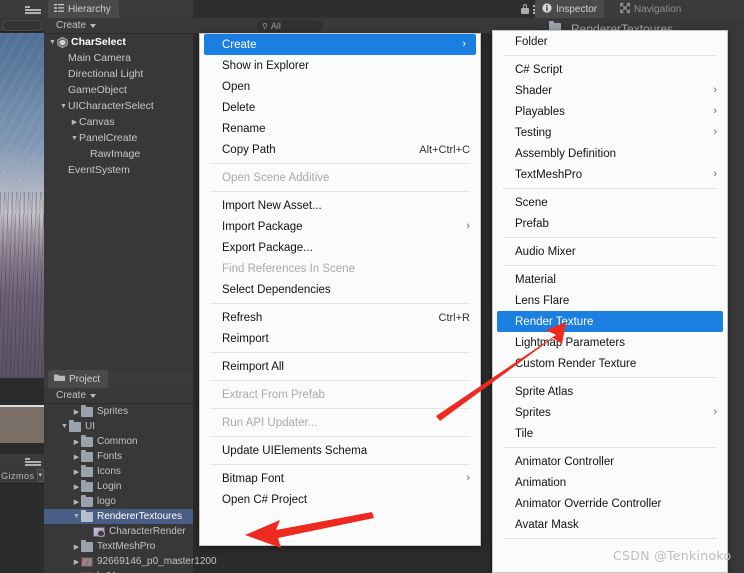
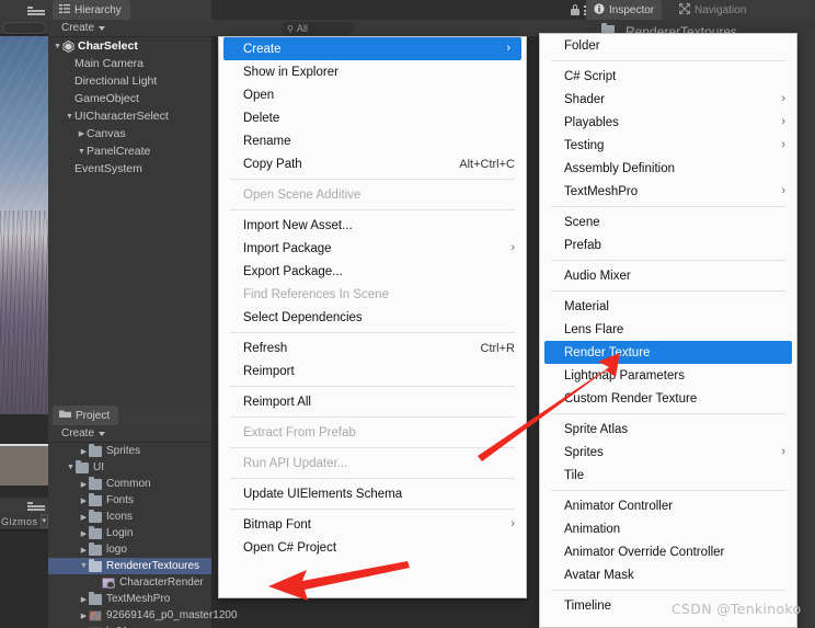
  Gizmos
  Hierarchy
  Create
  CharSelect
  Main Camera
  Directional Light
  GameObject
  UICharacterSelect
  Canvas
  PanelCreate
- RawImage
  EventSystem
  Project
  Create
  Sprites
  UI
  Common
  Fonts
  Icons
  Login
  logo
  RendererTextoures
  CharacterRender
  TextMeshPro
  92669146_p0_master1200
  ⚲
  All
  Inspector
  Navigation
  RendererTextoures
  Create
  ›
  Show in Explorer
  Open
  Delete
  Rename
  Copy Path
  Alt+Ctrl+C
  Open Scene Additive
  Import New Asset...
  Import Package
  ›
  Export Package...
  Find References In Scene
  Select Dependencies
  Refresh
  Ctrl+R
  Reimport
  Reimport All
  Extract From Prefab
  Run API Updater...
  Update UIElements Schema
  Bitmap Font
  ›
  Open C# Project
  Folder
  C# Script
  Shader
  ›
  Playables
  ›
  Testing
  ›
  Assembly Definition
  TextMeshPro
  ›
  Scene
  Prefab
  Audio Mixer
  Material
  Lens Flare
  Render Texture
  Lightmap Parameters
  Custom Render Texture
  Sprite Atlas
  Sprites
  ›
  Tile
  Animator Controller
  Animation
  Animator Override Controller
  Avatar Mask
+ Timeline
  CSDN @Tenkinoko
